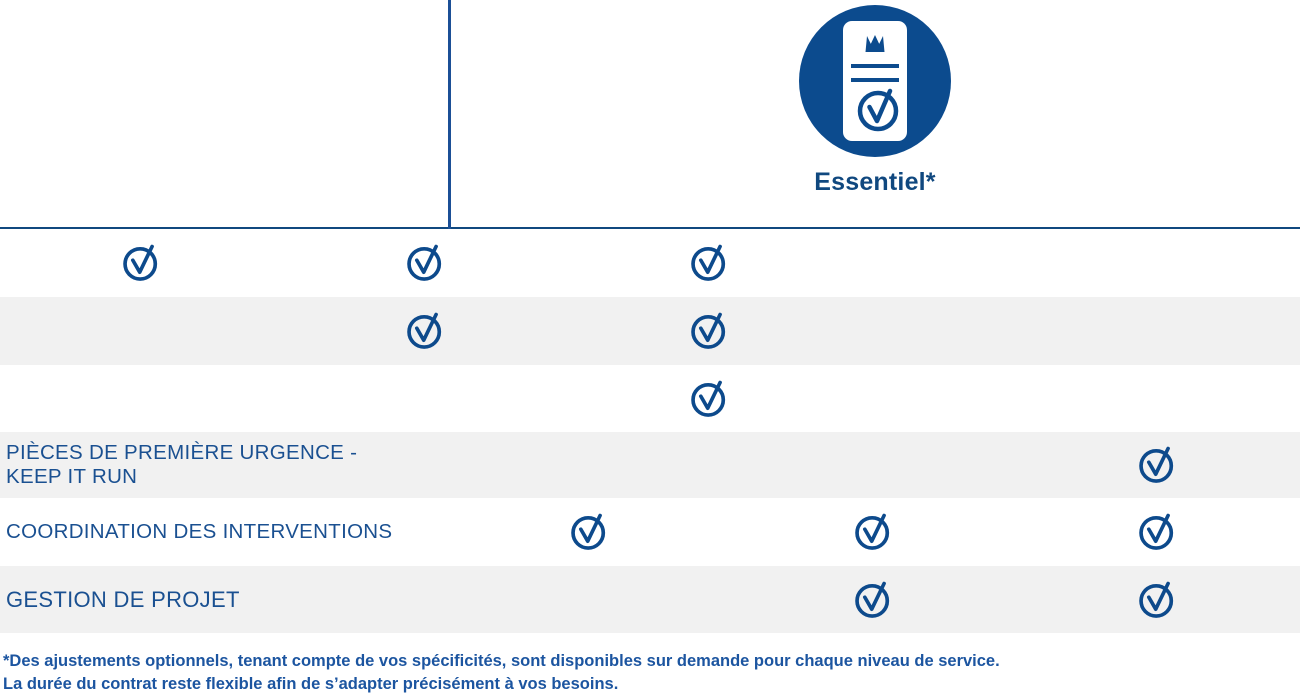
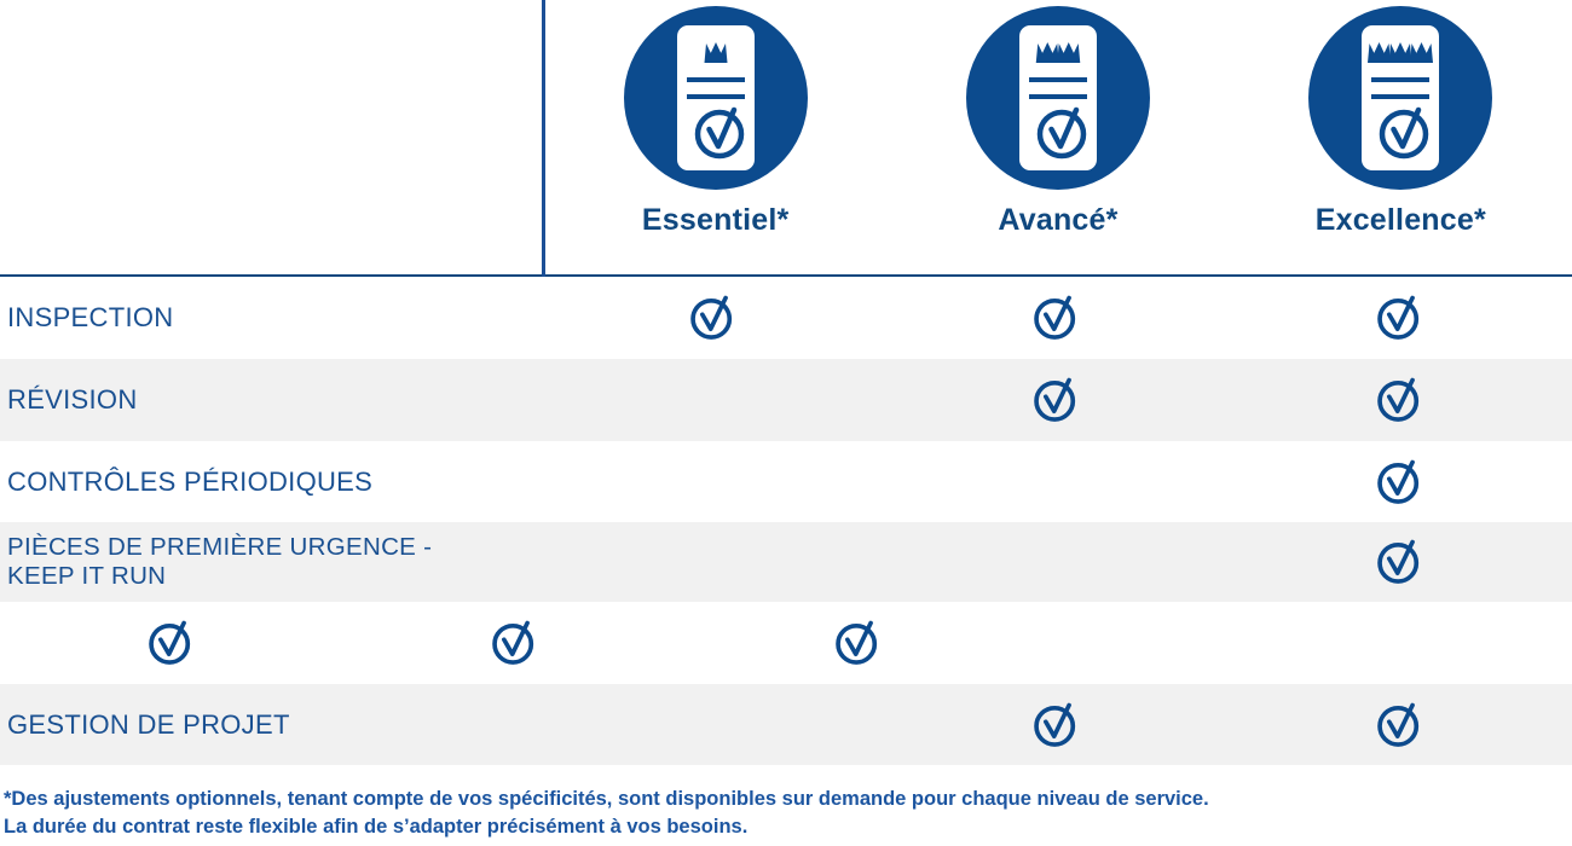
  Essentiel*
+ Avancé*
+ Excellence*
+ INSPECTION
+ RÉVISION
+ CONTRÔLES PÉRIODIQUES
  PIÈCES DE PREMIÈRE URGENCE -
  KEEP IT RUN
- COORDINATION DES INTERVENTIONS
  GESTION DE PROJET
  *Des ajustements optionnels, tenant compte de vos spécificités, sont disponibles sur demande pour chaque niveau de service.
  La durée du contrat reste flexible afin de s’adapter précisément à vos besoins.
